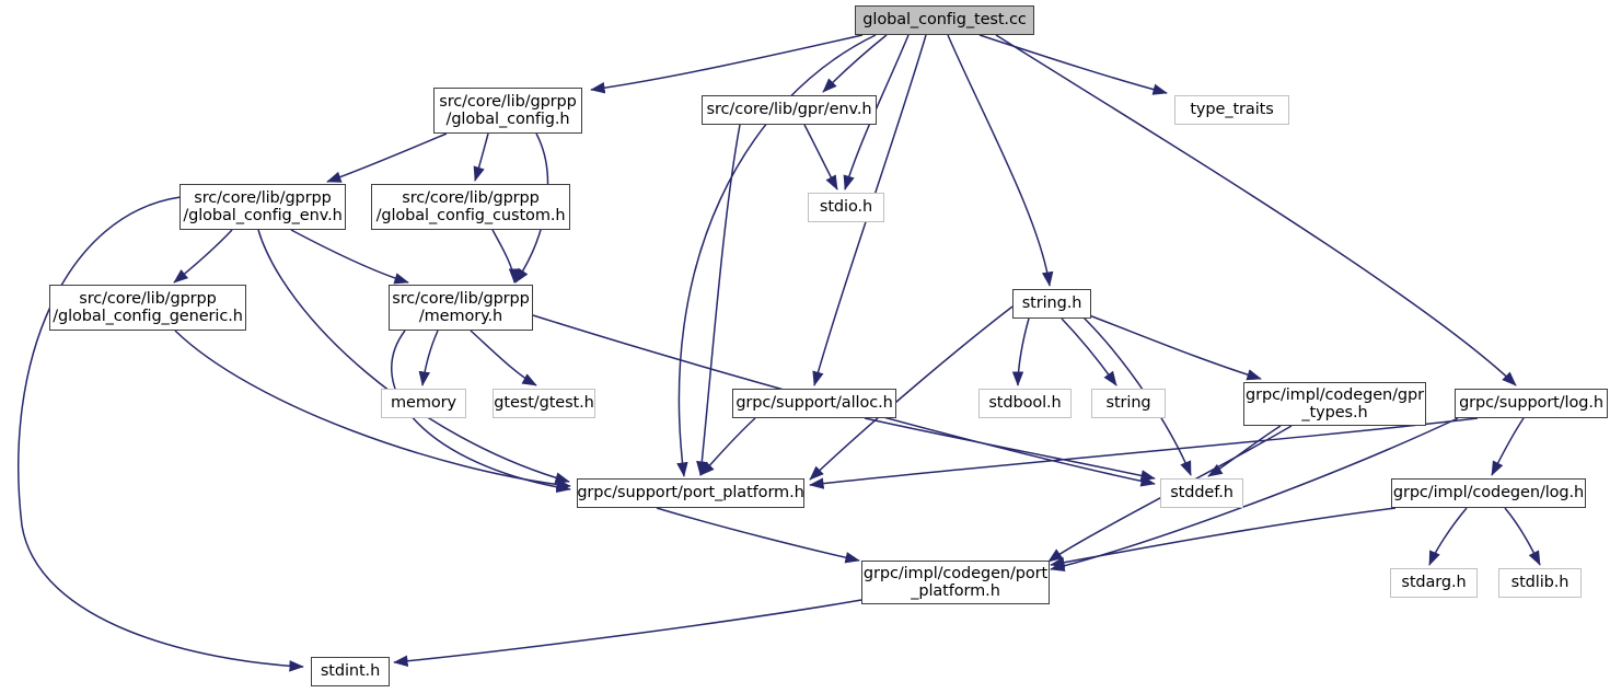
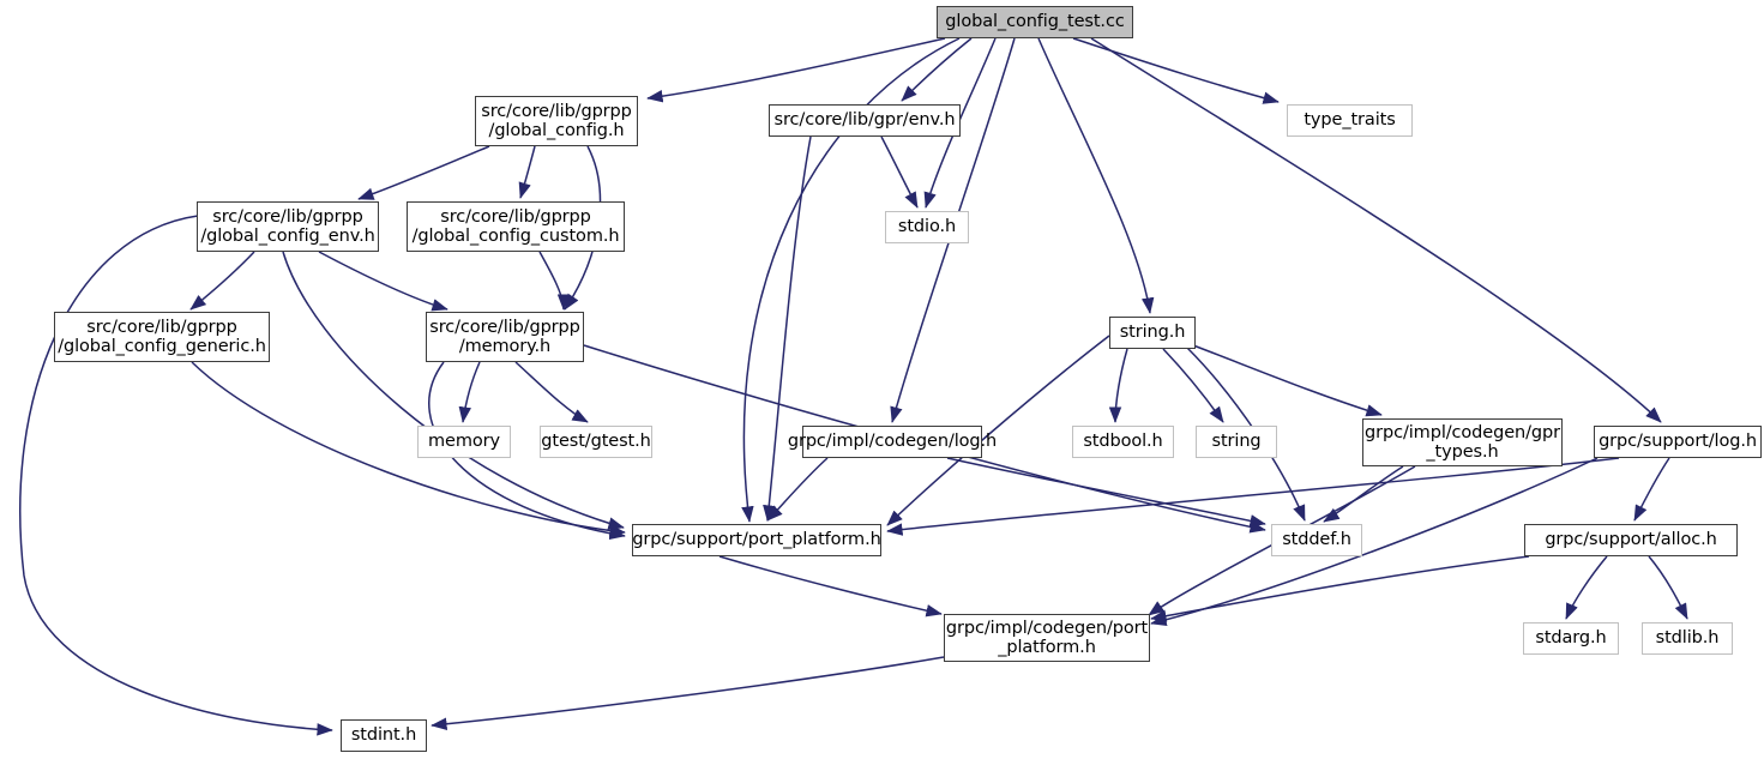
  global_config_test.cc
  src/core/lib/gprpp
  /global_config.h
  src/core/lib/gpr/env.h
  type_traits
  src/core/lib/gprpp
  /global_config_env.h
  src/core/lib/gprpp
  /global_config_custom.h
  stdio.h
  src/core/lib/gprpp
  /global_config_generic.h
  src/core/lib/gprpp
  /memory.h
  string.h
  memory
  gtest/gtest.h
- grpc/support/alloc.h
+ grpc/impl/codegen/log.h
  stdbool.h
  string
  grpc/impl/codegen/gpr
  _types.h
  grpc/support/log.h
  grpc/support/port_platform.h
  stddef.h
- grpc/impl/codegen/log.h
+ grpc/support/alloc.h
  grpc/impl/codegen/port
  _platform.h
  stdarg.h
  stdlib.h
  stdint.h
